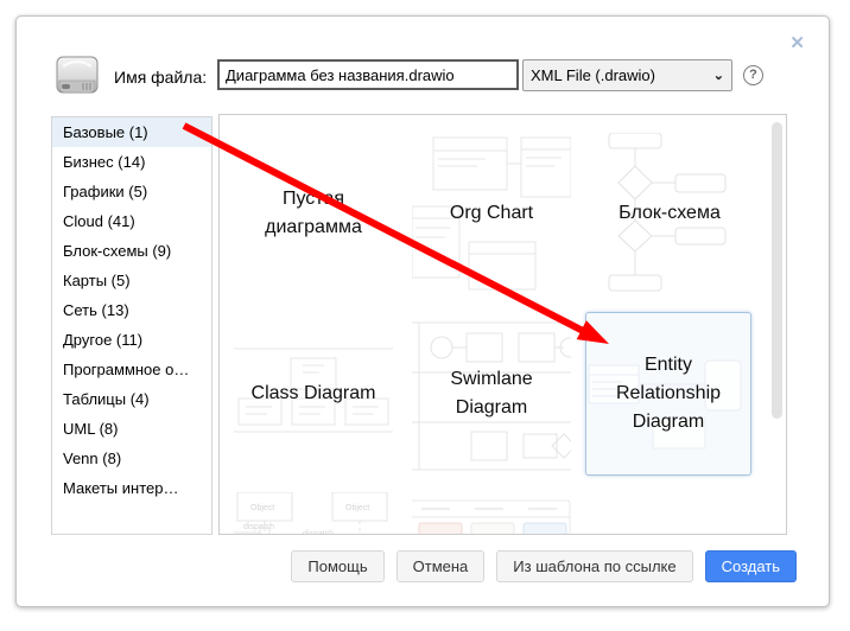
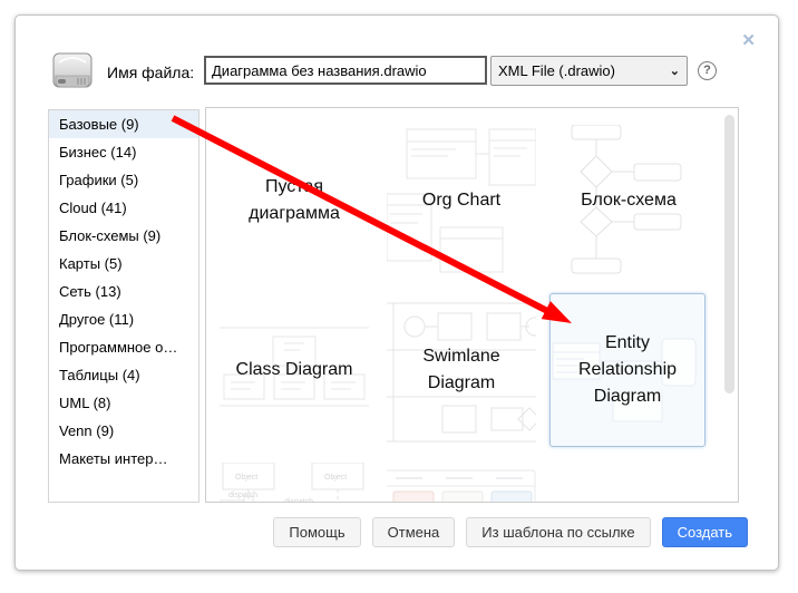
  ✕
  Имя файла:
  Диаграмма без названия.drawio
  XML File (.drawio)
  ⌄
  ?
- Базовые (1)
+ Базовые (9)
  Бизнес (14)
  Графики (5)
  Cloud (41)
  Блок-схемы (9)
  Карты (5)
  Сеть (13)
  Другое (11)
  Программное о…
  Таблицы (4)
  UML (8)
- Venn (8)
+ Venn (9)
  Макеты интер…
  Пуся диаграмма
  Org Chart
  Блок-схема
  Class Diagram
  Swimlane Diagram
  Entity Relationship Diagram
  Помощь
  Отмена
  Из шаблона по ссылке
  Создать
